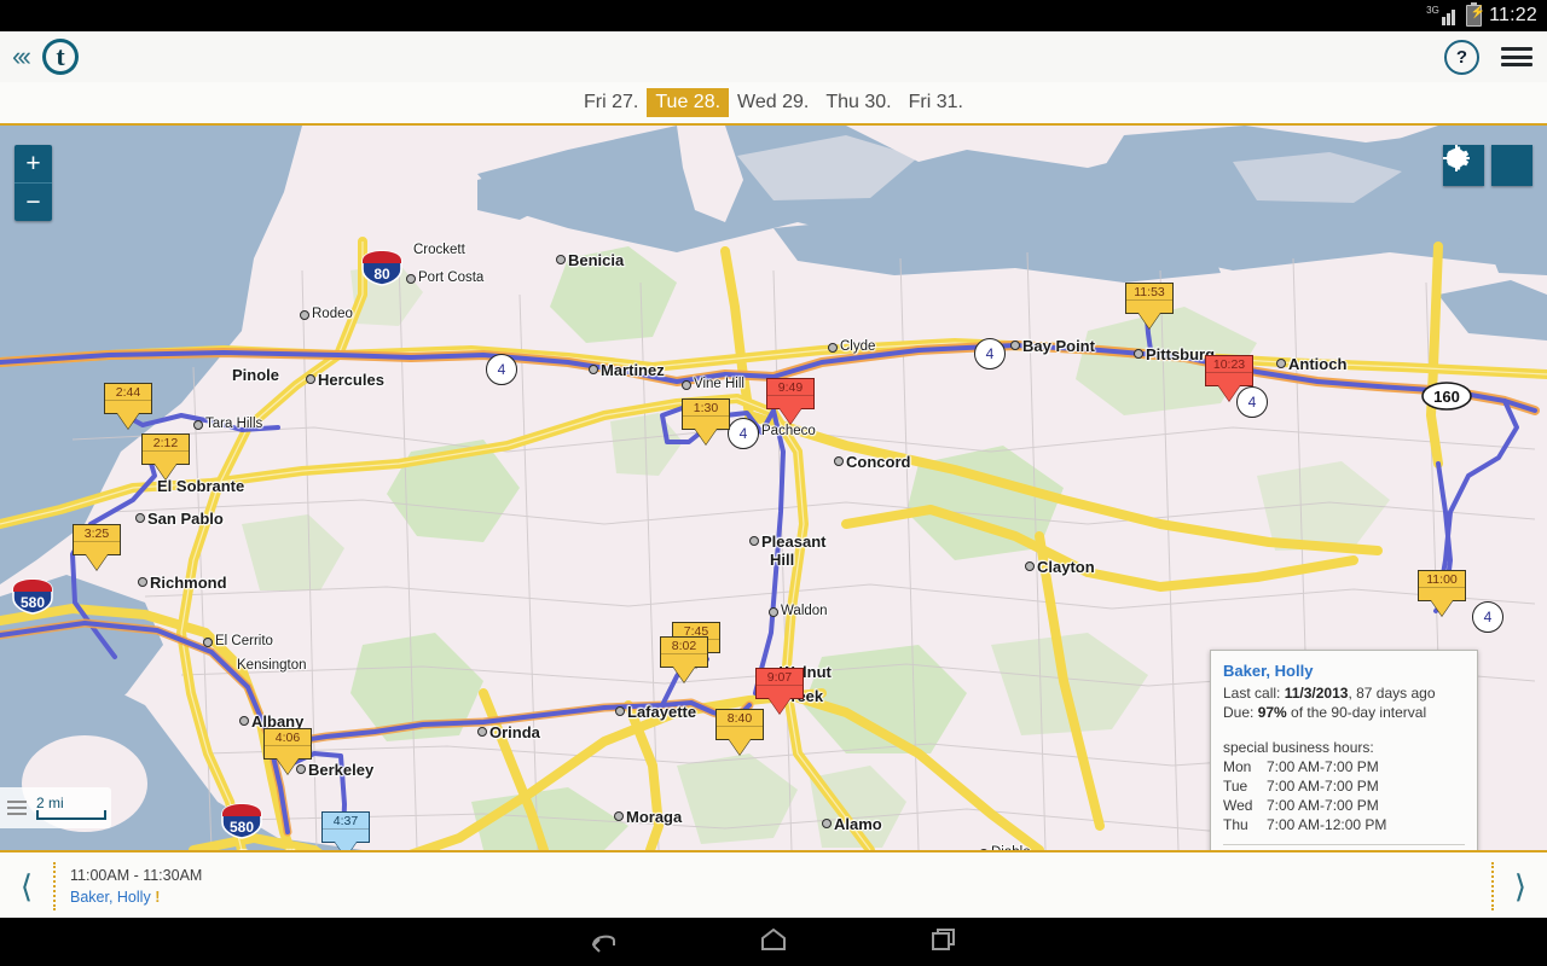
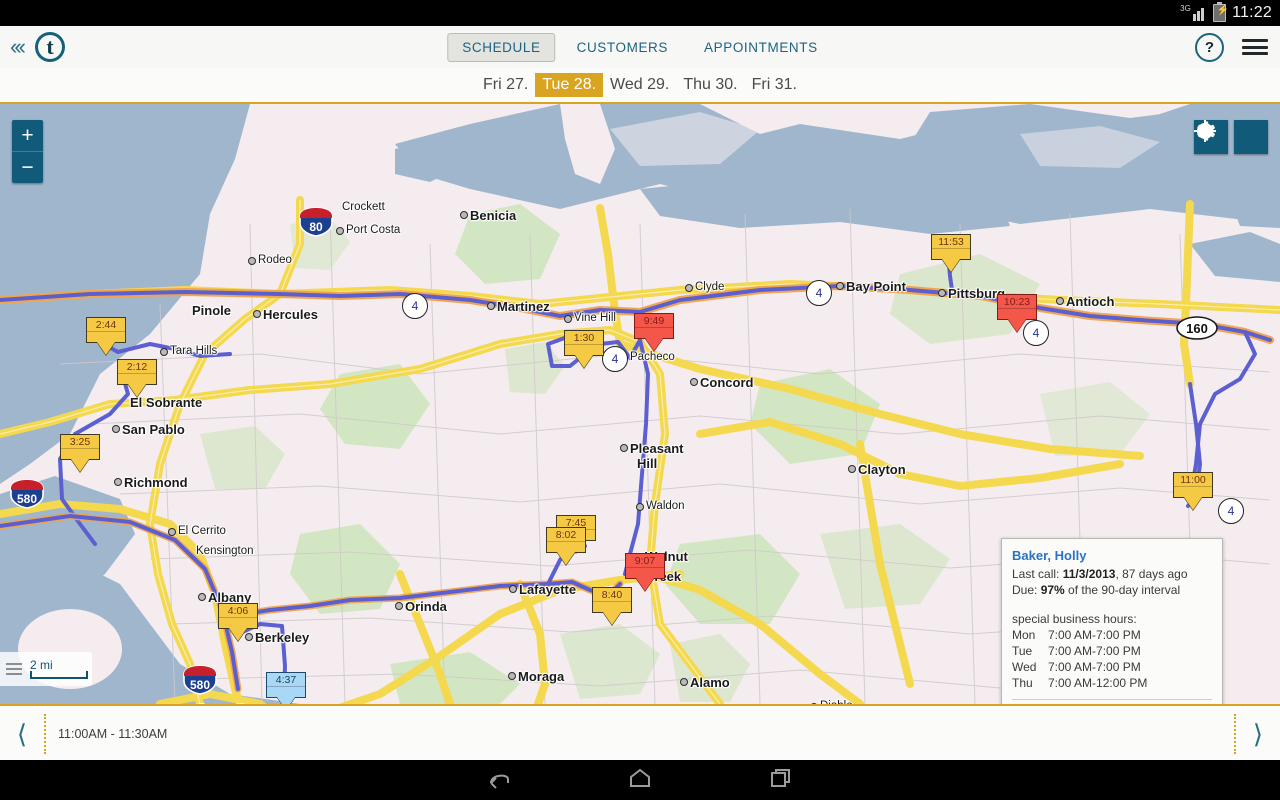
  3G
  ⚡
  11:22
  ‹‹‹
  t
+ SCHEDULE
+ CUSTOMERS
+ APPOINTMENTS
  ?
  Fri 27.
  Tue 28.
  Wed 29.
  Thu 30.
  Fri 31.
  Crockett
  Benicia
  Port Costa
  Rodeo
  Clyde
  Bay Point
  Pittsbur
  Antioch
  Pinole
  Hercules
  Martinez
  Vine Hill
  Tara Hills
  Pacheco
  Concord
  El Sobrante
  San Pablo
  Pleasant
  Hill
  Clayton
  Richmond
  Waldon
  El Cerrito
  Kensington
  Albany
  Lafayette
  Orinda
  Berkeley
  Moraga
  Alamo
  80
  580
  580
  160
  4
  4
  4
  4
  4
  2:44
  2:12
  3:25
  4:06
  4:37
  1:30
  9:49
  7:45
  8:02
  9:07
  8:40
  11:53
  10:23
  11:00
  +
  −
  2 mi
  Baker, Holly
  Last call: 11/3/2013, 87 days ago
  Due: 97% of the 90-day interval
  special business hours:
  Mon
  7:00 AM-7:00 PM
  Tue
  7:00 AM-7:00 PM
  Wed
  7:00 AM-7:00 PM
  Thu
  7:00 AM-12:00 PM
  ⟨
  11:00AM - 11:30AM
- Baker, Holly !
  ⟩
